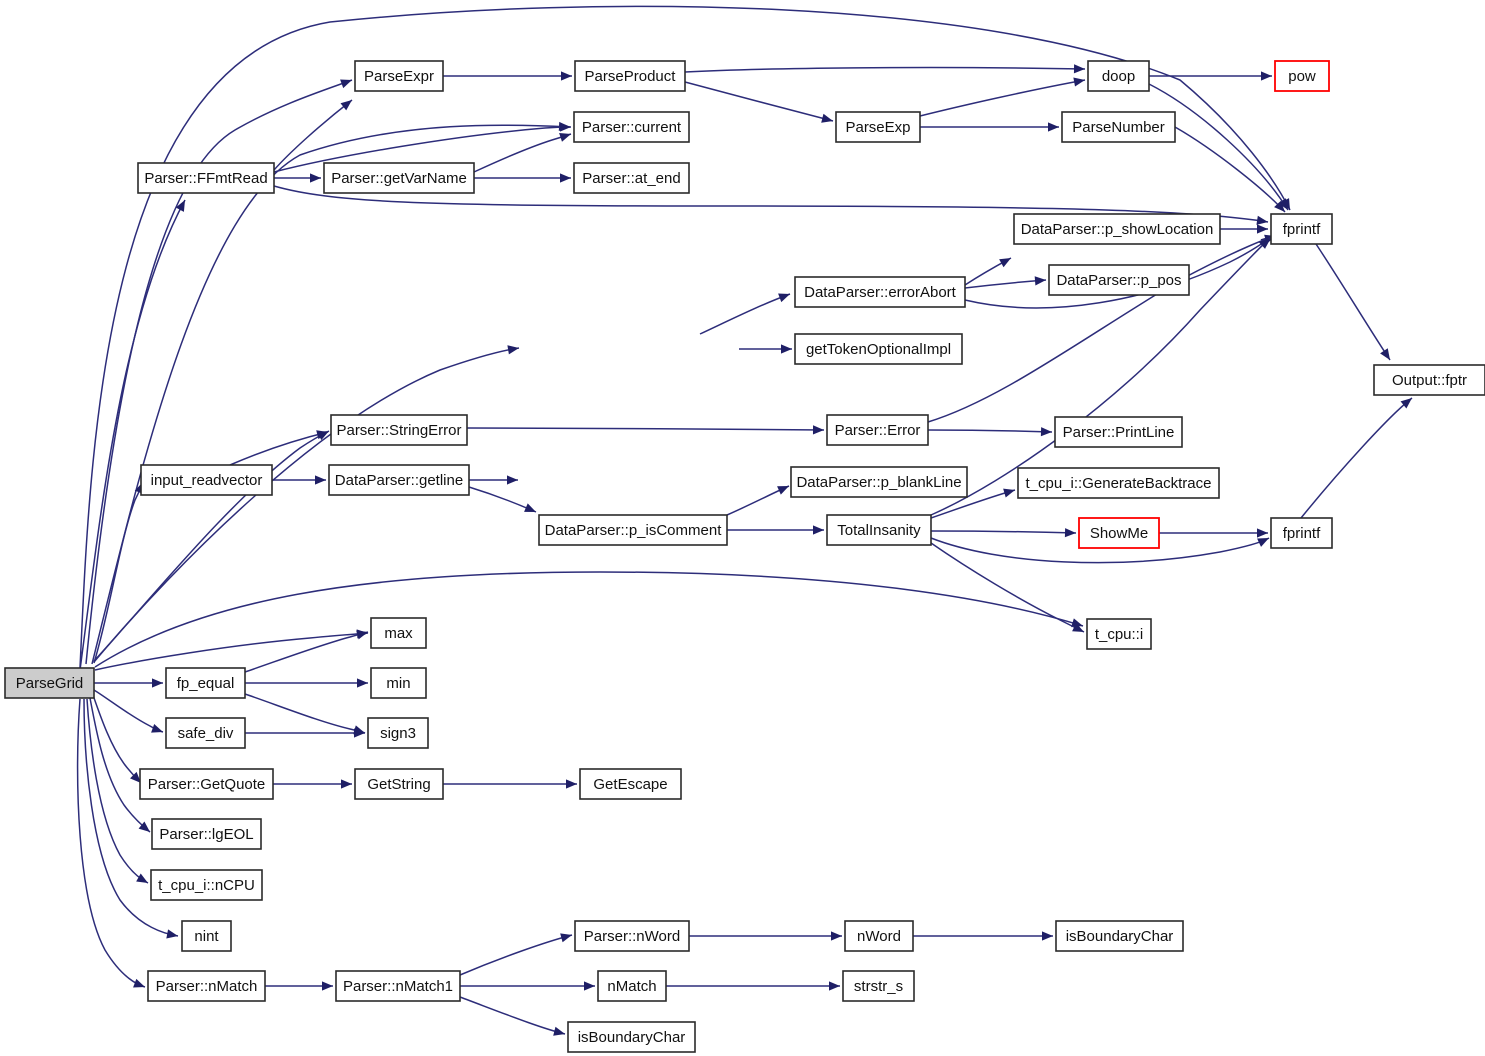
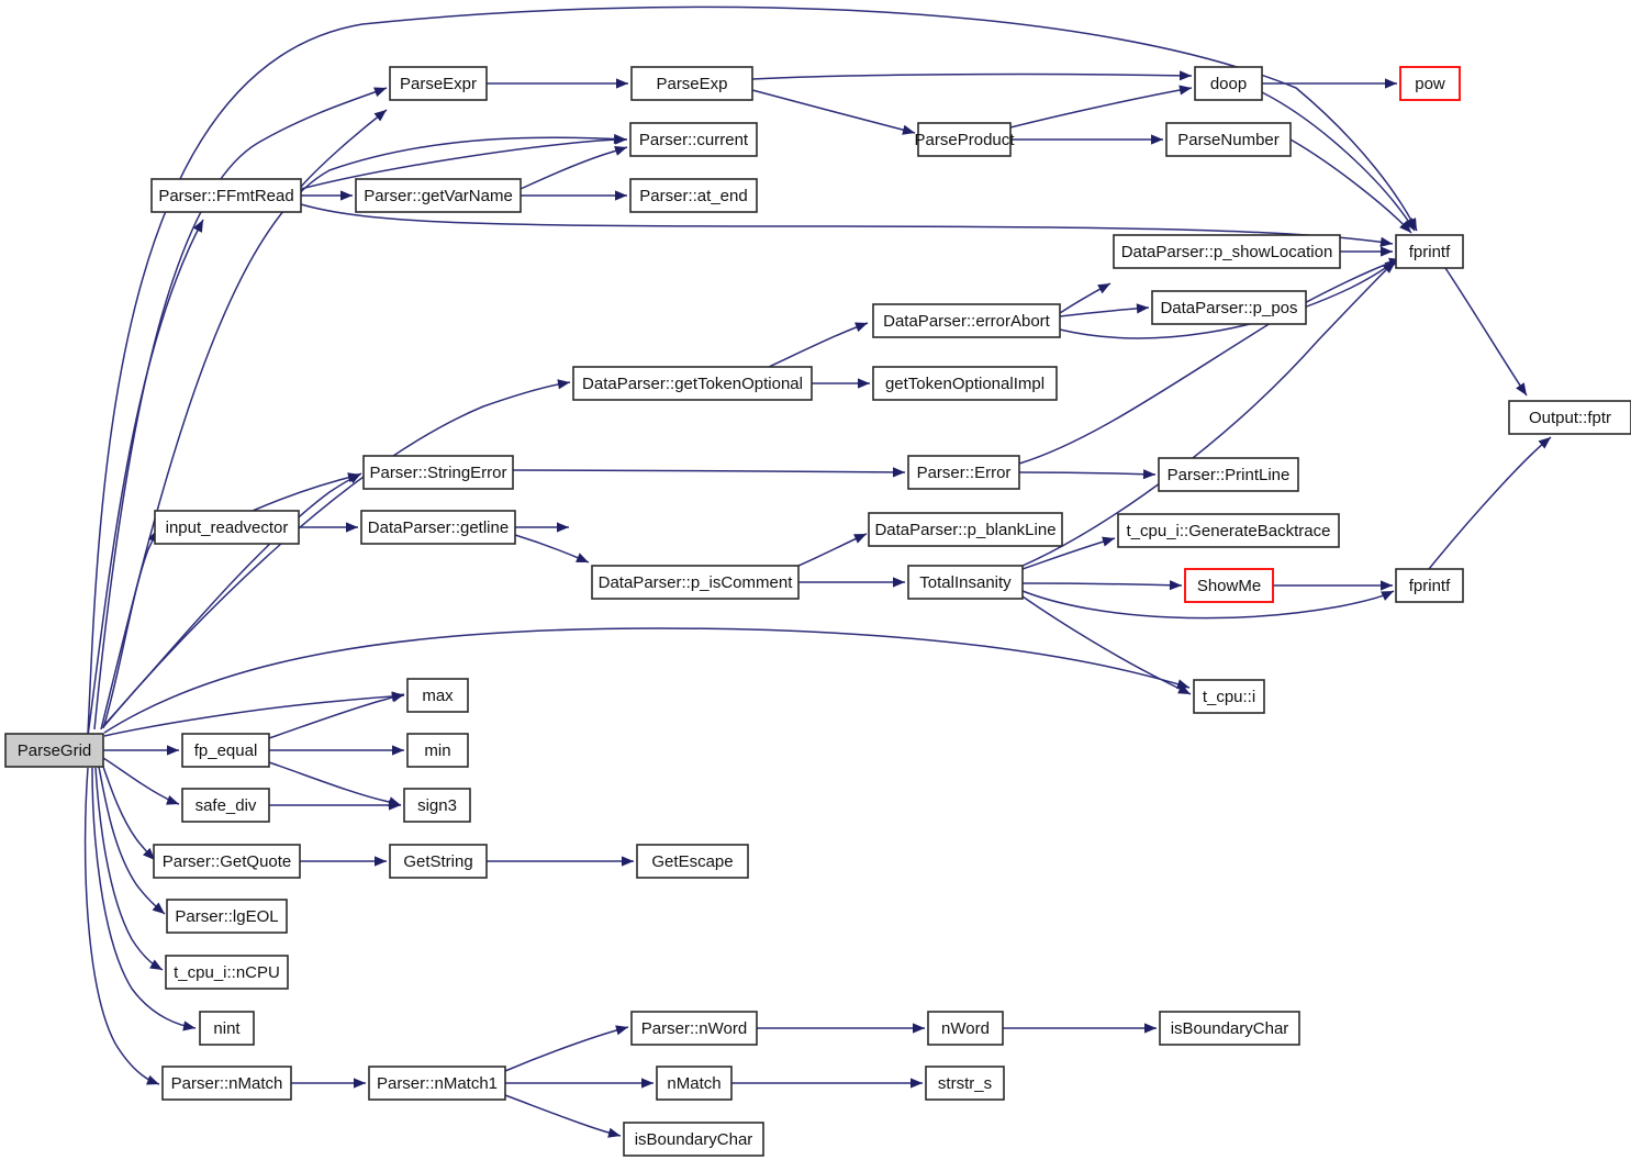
  ParseGrid
  Parser::FFmtRead
  ParseExpr
- ParseProduct
+ ParseExp
  doop
  pow
- ParseExp
+ ParseProduct
  ParseNumber
  Parser::current
  Parser::getVarName
  Parser::at_end
  fprintf
  DataParser::p_showLocation
  DataParser::errorAbort
  DataParser::p_pos
+ DataParser::getTokenOptional
  getTokenOptionalImpl
  Output::fptr
  Parser::StringError
  Parser::Error
  Parser::PrintLine
  input_readvector
  DataParser::getline
  DataParser::p_blankLine
  t_cpu_i::GenerateBacktrace
  DataParser::p_isComment
  TotalInsanity
  ShowMe
  fprintf
  t_cpu::i
  max
  fp_equal
  min
  safe_div
  sign3
  Parser::GetQuote
  GetString
  GetEscape
  Parser::lgEOL
  t_cpu_i::nCPU
  nint
  Parser::nMatch
  Parser::nMatch1
  Parser::nWord
  nWord
  isBoundaryChar
  nMatch
  strstr_s
  isBoundaryChar
